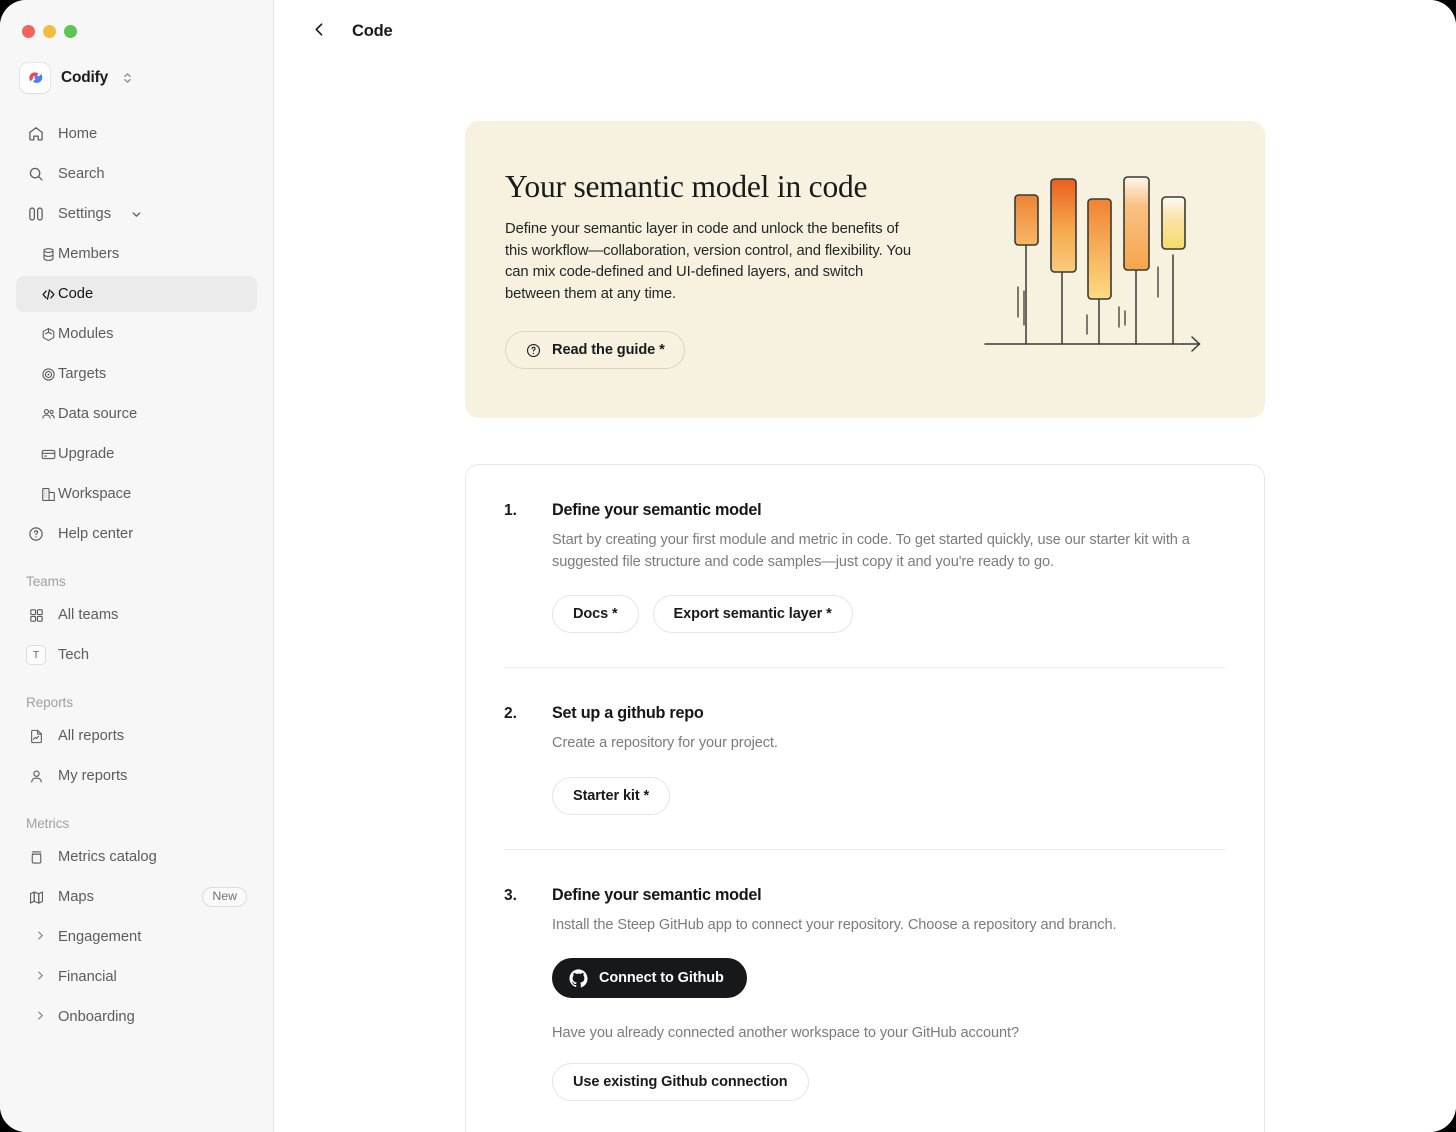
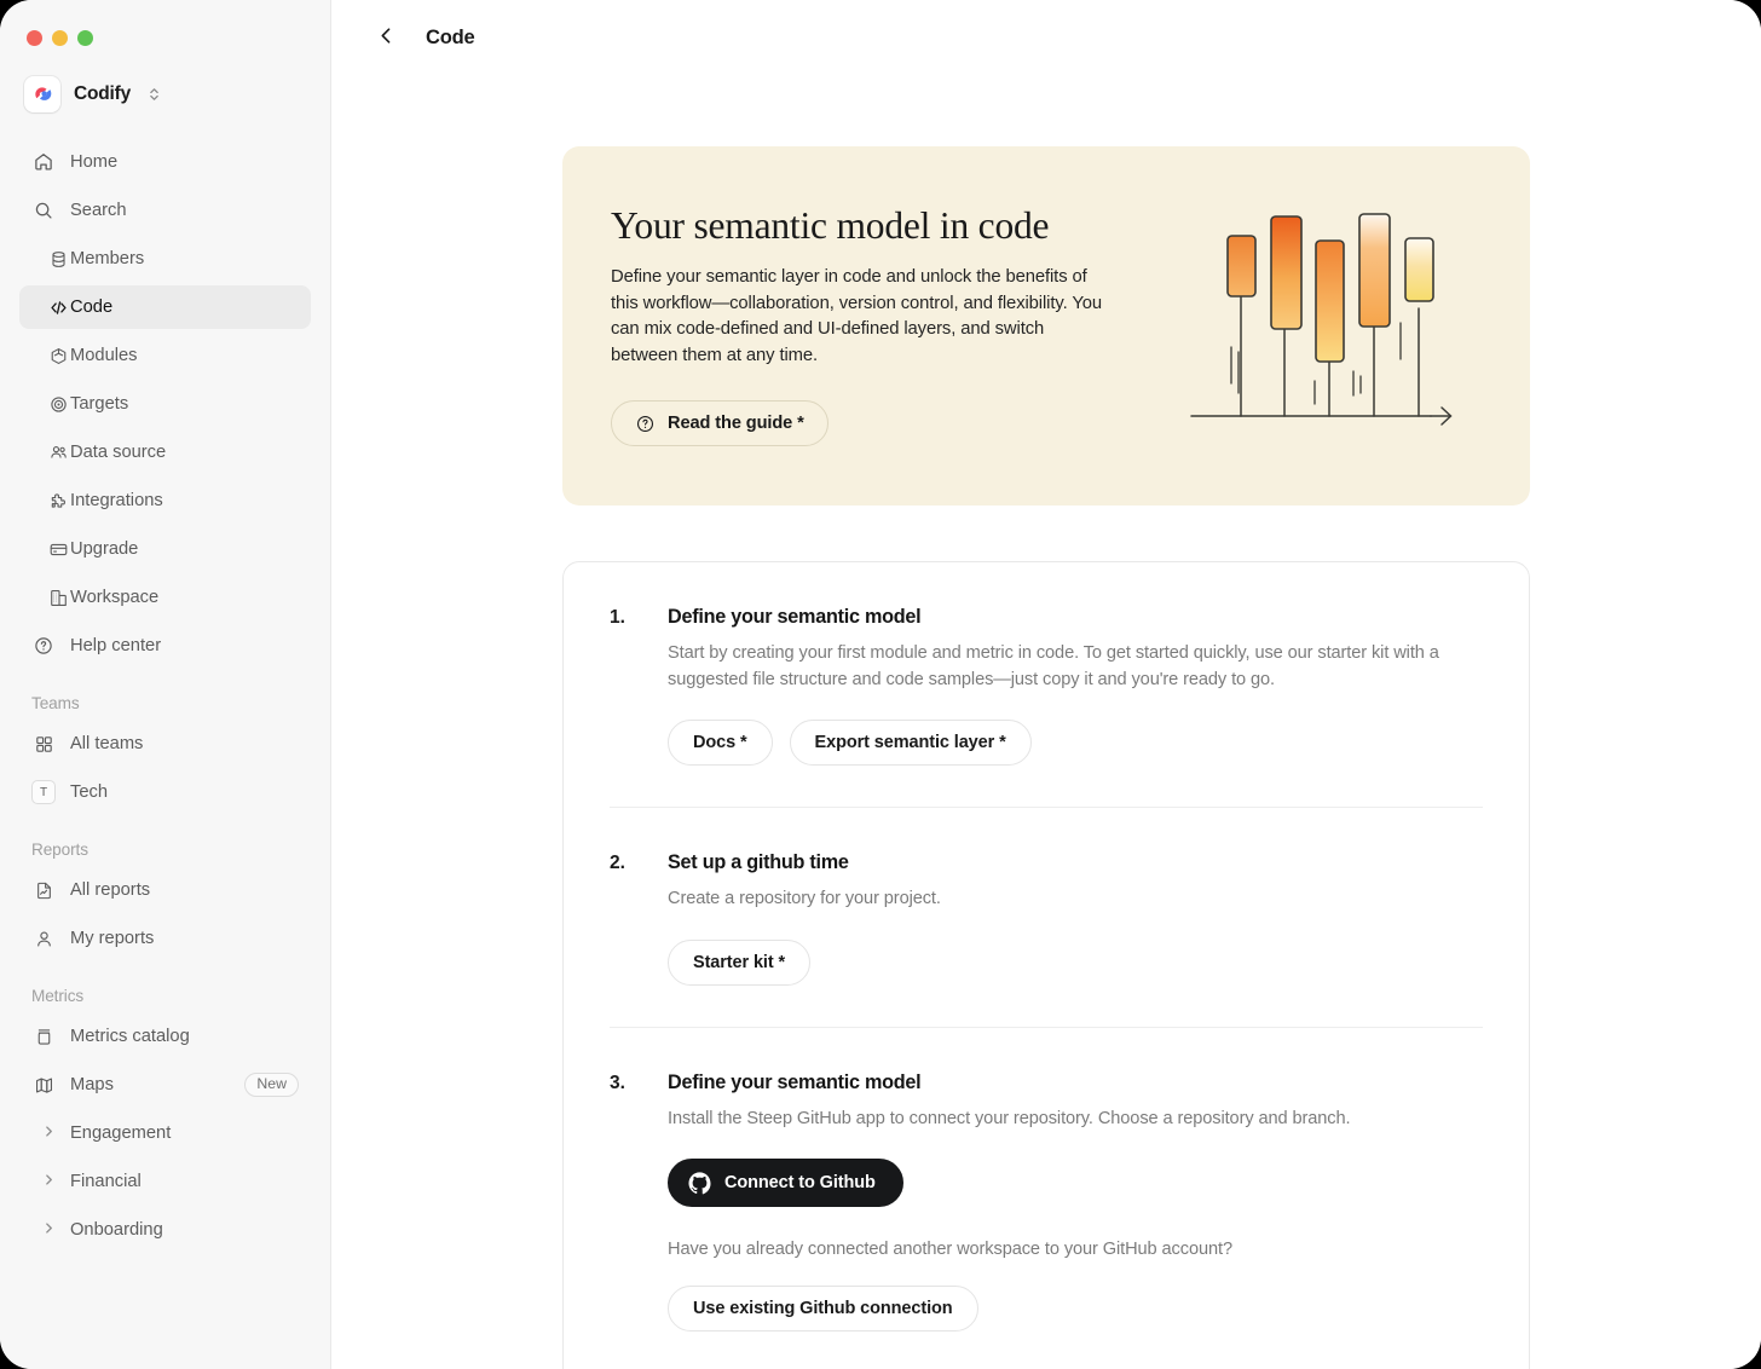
  Codify
  Home
  Search
- Settings
  Members
  Code
  Modules
  Targets
  Data source
+ Integrations
  Upgrade
  Workspace
  Help center
  Teams
  All teams
  T
  Tech
  Reports
  All reports
  My reports
  Metrics
  Metrics catalog
  Maps
  New
  Engagement
  Financial
  Onboarding
  Code
  Your semantic model in code
  Define your semantic layer in code and unlock the benefits of this workflow—collaboration, version control, and flexibility. You can mix code-defined and UI-defined layers, and switch between them at any time.
  Read the guide *
  1.
  Define your semantic model
  Start by creating your first module and metric in code. To get started quickly, use our starter kit with a suggested file structure and code samples—just copy it and you're ready to go.
  Docs *
  Export semantic layer *
  2.
- Set up a github repo
+ Set up a github time
  Create a repository for your project.
  Starter kit *
  3.
  Define your semantic model
  Install the Steep GitHub app to connect your repository. Choose a repository and branch.
  Connect to Github
  Have you already connected another workspace to your GitHub account?
  Use existing Github connection
